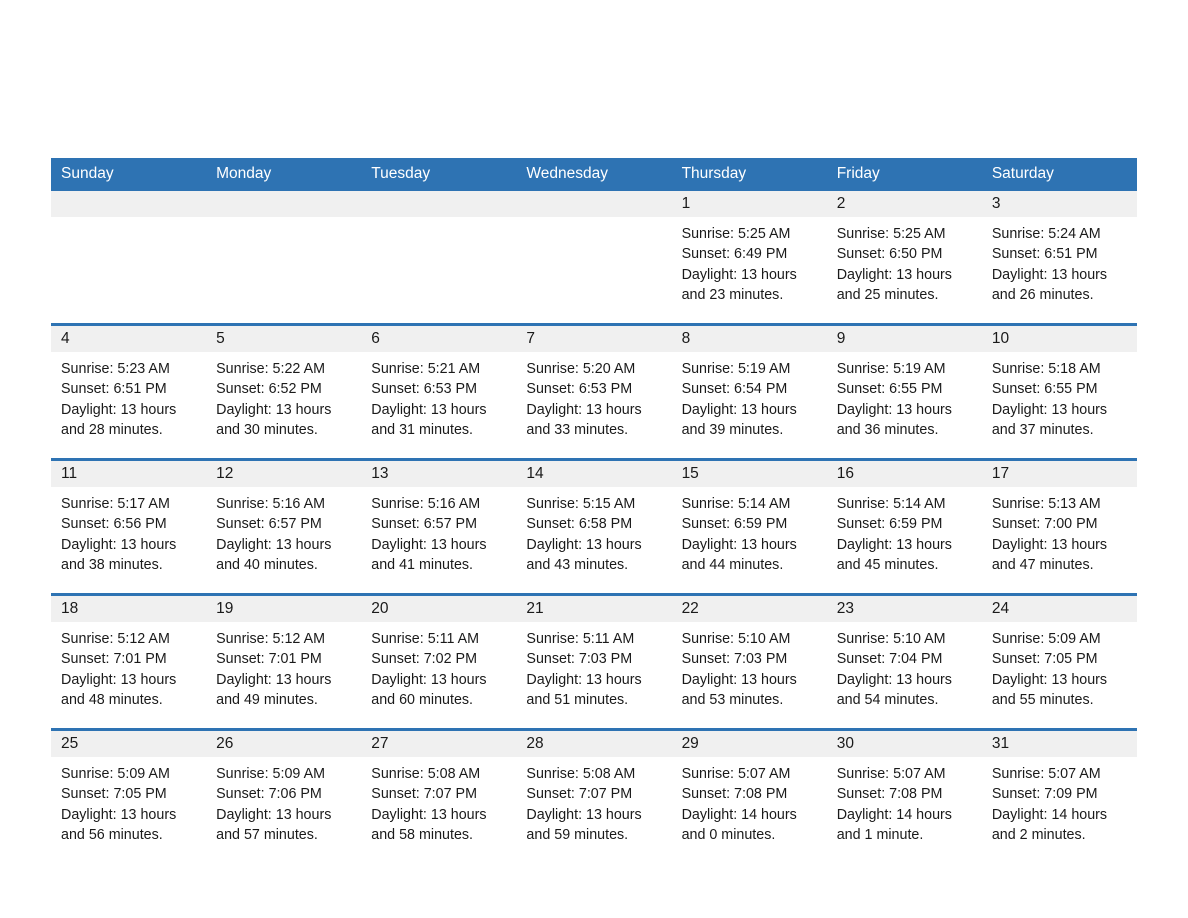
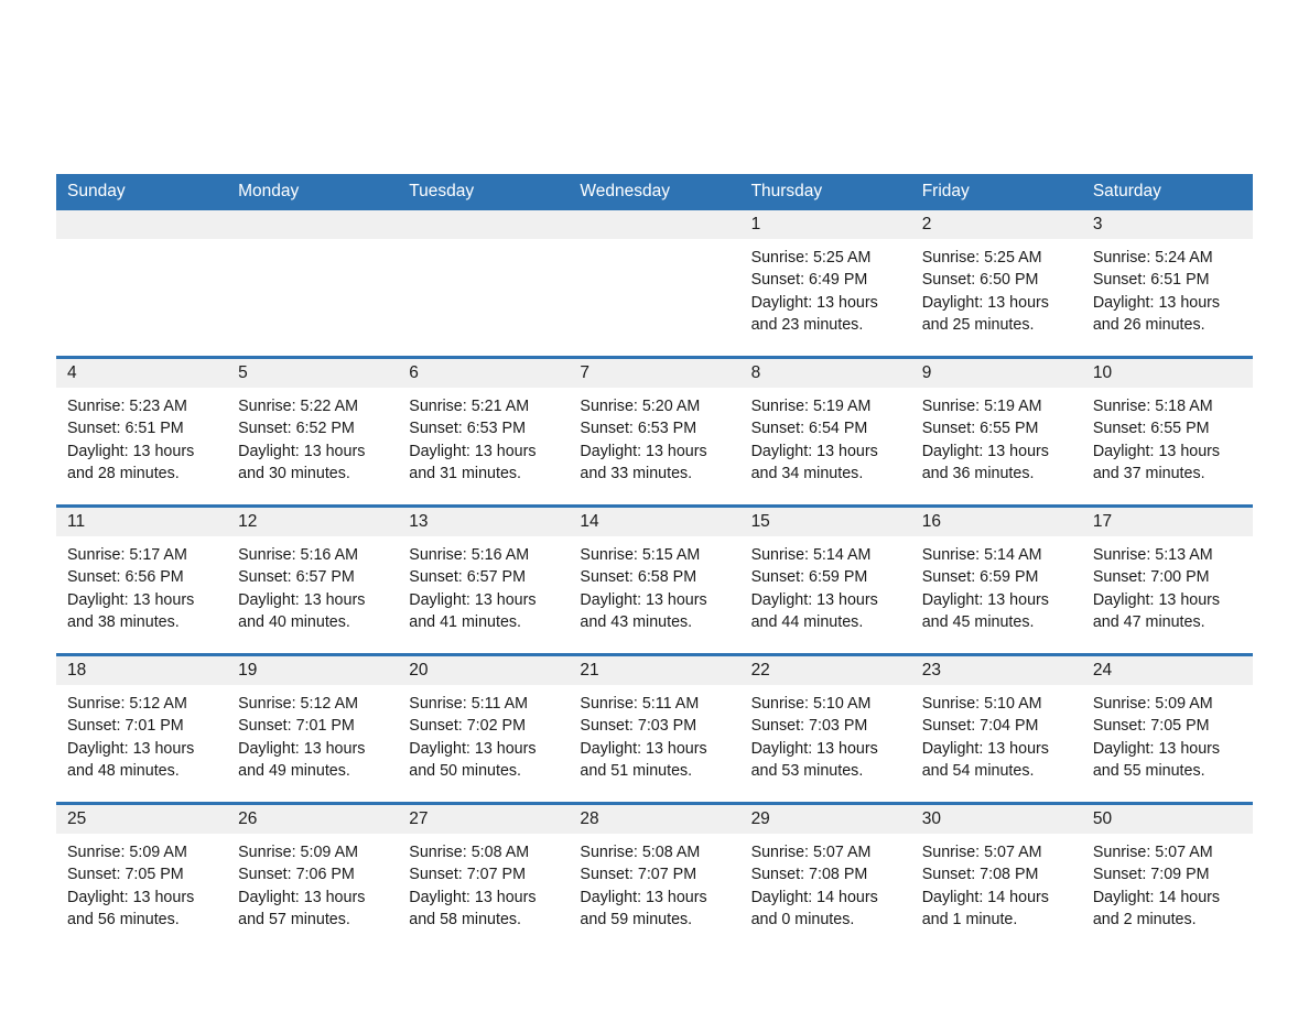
  Sunday	Monday	Tuesday	Wednesday	Thursday	Friday	Saturday
  				1Sunrise: 5:25 AMSunset: 6:49 PMDaylight: 13 hoursand 23 minutes.	2Sunrise: 5:25 AMSunset: 6:50 PMDaylight: 13 hoursand 25 minutes.	3Sunrise: 5:24 AMSunset: 6:51 PMDaylight: 13 hoursand 26 minutes.
- 4Sunrise: 5:23 AMSunset: 6:51 PMDaylight: 13 hoursand 28 minutes.	5Sunrise: 5:22 AMSunset: 6:52 PMDaylight: 13 hoursand 30 minutes.	6Sunrise: 5:21 AMSunset: 6:53 PMDaylight: 13 hoursand 31 minutes.	7Sunrise: 5:20 AMSunset: 6:53 PMDaylight: 13 hoursand 33 minutes.	8Sunrise: 5:19 AMSunset: 6:54 PMDaylight: 13 hoursand 39 minutes.	9Sunrise: 5:19 AMSunset: 6:55 PMDaylight: 13 hoursand 36 minutes.	10Sunrise: 5:18 AMSunset: 6:55 PMDaylight: 13 hoursand 37 minutes.
+ 4Sunrise: 5:23 AMSunset: 6:51 PMDaylight: 13 hoursand 28 minutes.	5Sunrise: 5:22 AMSunset: 6:52 PMDaylight: 13 hoursand 30 minutes.	6Sunrise: 5:21 AMSunset: 6:53 PMDaylight: 13 hoursand 31 minutes.	7Sunrise: 5:20 AMSunset: 6:53 PMDaylight: 13 hoursand 33 minutes.	8Sunrise: 5:19 AMSunset: 6:54 PMDaylight: 13 hoursand 34 minutes.	9Sunrise: 5:19 AMSunset: 6:55 PMDaylight: 13 hoursand 36 minutes.	10Sunrise: 5:18 AMSunset: 6:55 PMDaylight: 13 hoursand 37 minutes.
  11Sunrise: 5:17 AMSunset: 6:56 PMDaylight: 13 hoursand 38 minutes.	12Sunrise: 5:16 AMSunset: 6:57 PMDaylight: 13 hoursand 40 minutes.	13Sunrise: 5:16 AMSunset: 6:57 PMDaylight: 13 hoursand 41 minutes.	14Sunrise: 5:15 AMSunset: 6:58 PMDaylight: 13 hoursand 43 minutes.	15Sunrise: 5:14 AMSunset: 6:59 PMDaylight: 13 hoursand 44 minutes.	16Sunrise: 5:14 AMSunset: 6:59 PMDaylight: 13 hoursand 45 minutes.	17Sunrise: 5:13 AMSunset: 7:00 PMDaylight: 13 hoursand 47 minutes.
- 18Sunrise: 5:12 AMSunset: 7:01 PMDaylight: 13 hoursand 48 minutes.	19Sunrise: 5:12 AMSunset: 7:01 PMDaylight: 13 hoursand 49 minutes.	20Sunrise: 5:11 AMSunset: 7:02 PMDaylight: 13 hoursand 60 minutes.	21Sunrise: 5:11 AMSunset: 7:03 PMDaylight: 13 hoursand 51 minutes.	22Sunrise: 5:10 AMSunset: 7:03 PMDaylight: 13 hoursand 53 minutes.	23Sunrise: 5:10 AMSunset: 7:04 PMDaylight: 13 hoursand 54 minutes.	24Sunrise: 5:09 AMSunset: 7:05 PMDaylight: 13 hoursand 55 minutes.
+ 18Sunrise: 5:12 AMSunset: 7:01 PMDaylight: 13 hoursand 48 minutes.	19Sunrise: 5:12 AMSunset: 7:01 PMDaylight: 13 hoursand 49 minutes.	20Sunrise: 5:11 AMSunset: 7:02 PMDaylight: 13 hoursand 50 minutes.	21Sunrise: 5:11 AMSunset: 7:03 PMDaylight: 13 hoursand 51 minutes.	22Sunrise: 5:10 AMSunset: 7:03 PMDaylight: 13 hoursand 53 minutes.	23Sunrise: 5:10 AMSunset: 7:04 PMDaylight: 13 hoursand 54 minutes.	24Sunrise: 5:09 AMSunset: 7:05 PMDaylight: 13 hoursand 55 minutes.
- 25Sunrise: 5:09 AMSunset: 7:05 PMDaylight: 13 hoursand 56 minutes.	26Sunrise: 5:09 AMSunset: 7:06 PMDaylight: 13 hoursand 57 minutes.	27Sunrise: 5:08 AMSunset: 7:07 PMDaylight: 13 hoursand 58 minutes.	28Sunrise: 5:08 AMSunset: 7:07 PMDaylight: 13 hoursand 59 minutes.	29Sunrise: 5:07 AMSunset: 7:08 PMDaylight: 14 hoursand 0 minutes.	30Sunrise: 5:07 AMSunset: 7:08 PMDaylight: 14 hoursand 1 minute.	31Sunrise: 5:07 AMSunset: 7:09 PMDaylight: 14 hoursand 2 minutes.
+ 25Sunrise: 5:09 AMSunset: 7:05 PMDaylight: 13 hoursand 56 minutes.	26Sunrise: 5:09 AMSunset: 7:06 PMDaylight: 13 hoursand 57 minutes.	27Sunrise: 5:08 AMSunset: 7:07 PMDaylight: 13 hoursand 58 minutes.	28Sunrise: 5:08 AMSunset: 7:07 PMDaylight: 13 hoursand 59 minutes.	29Sunrise: 5:07 AMSunset: 7:08 PMDaylight: 14 hoursand 0 minutes.	30Sunrise: 5:07 AMSunset: 7:08 PMDaylight: 14 hoursand 1 minute.	50Sunrise: 5:07 AMSunset: 7:09 PMDaylight: 14 hoursand 2 minutes.
